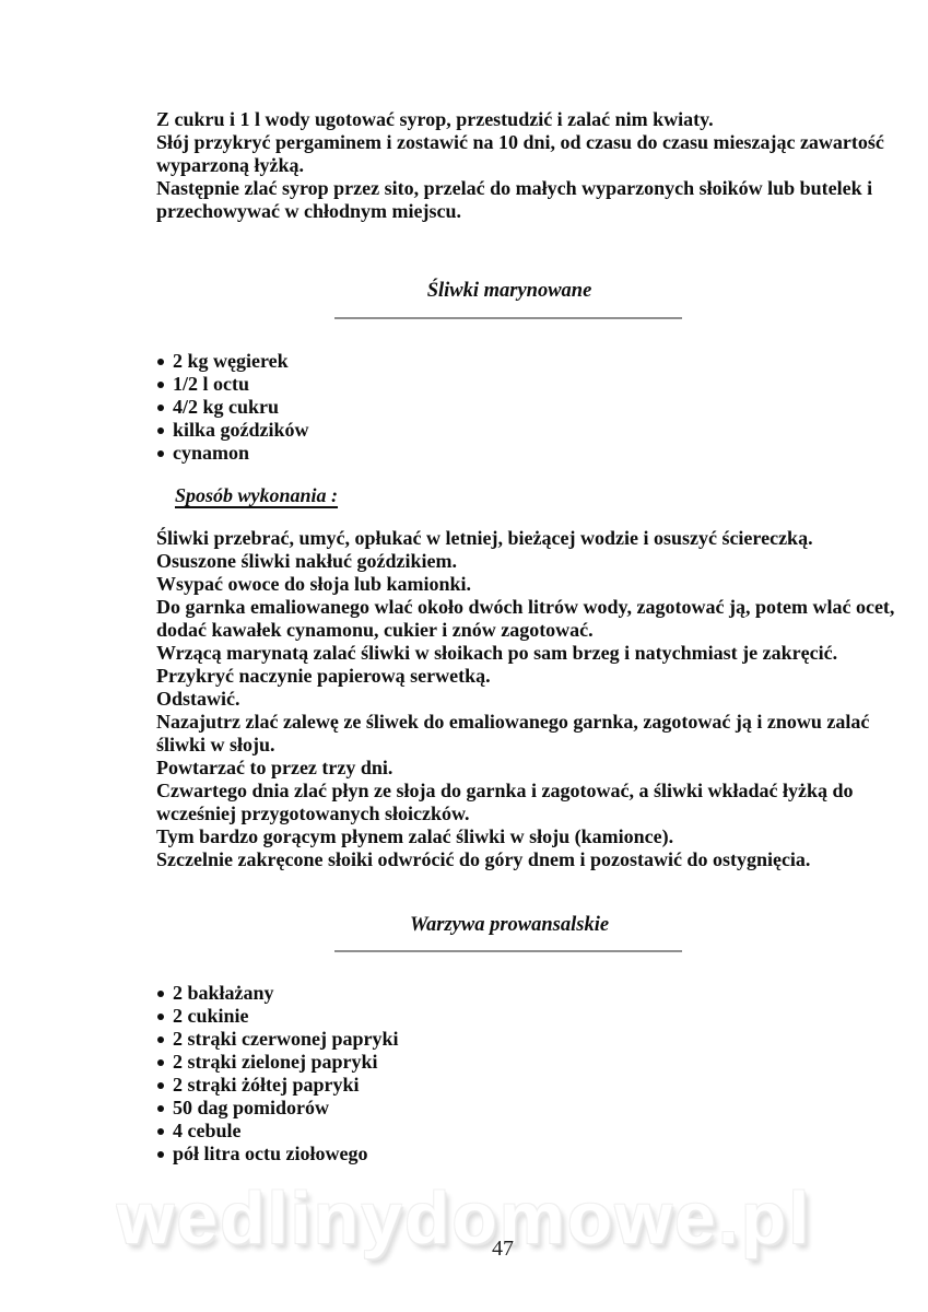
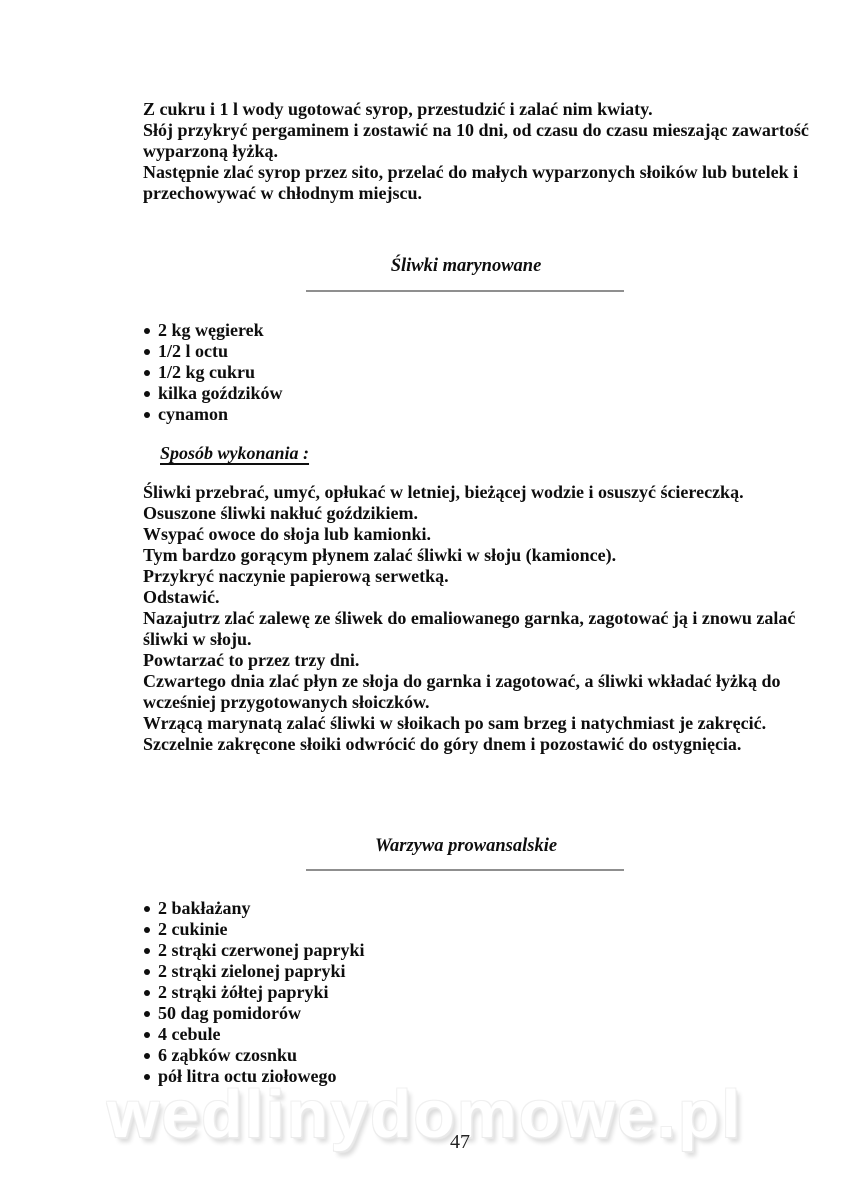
  Z cukru i 1 l wody ugotować syrop, przestudzić i zalać nim kwiaty.
  Słój przykryć pergaminem i zostawić na 10 dni, od czasu do czasu mieszając zawartość
  wyparzoną łyżką.
  Następnie zlać syrop przez sito, przelać do małych wyparzonych słoików lub butelek i
  przechowywać w chłodnym miejscu.
  Śliwki marynowane
  2 kg węgierek
  1/2 l octu
- 4/2 kg cukru
+ 1/2 kg cukru
  kilka goździków
  cynamon
  Sposób wykonania :
  Śliwki przebrać, umyć, opłukać w letniej, bieżącej wodzie i osuszyć ściereczką.
  Osuszone śliwki nakłuć goździkiem.
  Wsypać owoce do słoja lub kamionki.
- Do garnka emaliowanego wlać około dwóch litrów wody, zagotować ją, potem wlać ocet,
- dodać kawałek cynamonu, cukier i znów zagotować.
- Wrzącą marynatą zalać śliwki w słoikach po sam brzeg i natychmiast je zakręcić.
+ Tym bardzo gorącym płynem zalać śliwki w słoju (kamionce).
  Przykryć naczynie papierową serwetką.
  Odstawić.
  Nazajutrz zlać zalewę ze śliwek do emaliowanego garnka, zagotować ją i znowu zalać
  śliwki w słoju.
  Powtarzać to przez trzy dni.
  Czwartego dnia zlać płyn ze słoja do garnka i zagotować, a śliwki wkładać łyżką do
  wcześniej przygotowanych słoiczków.
- Tym bardzo gorącym płynem zalać śliwki w słoju (kamionce).
+ Wrzącą marynatą zalać śliwki w słoikach po sam brzeg i natychmiast je zakręcić.
  Szczelnie zakręcone słoiki odwrócić do góry dnem i pozostawić do ostygnięcia.
  Warzywa prowansalskie
  2 bakłażany
  2 cukinie
  2 strąki czerwonej papryki
  2 strąki zielonej papryki
  2 strąki żółtej papryki
  50 dag pomidorów
  4 cebule
+ 6 ząbków czosnku
  pół litra octu ziołowego
  wedlinydomowe.pl
  47
